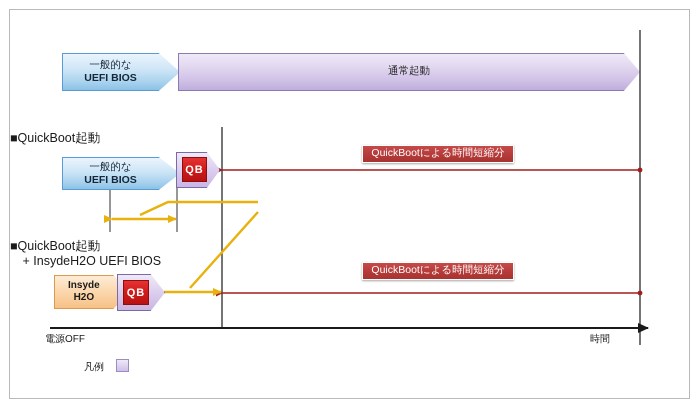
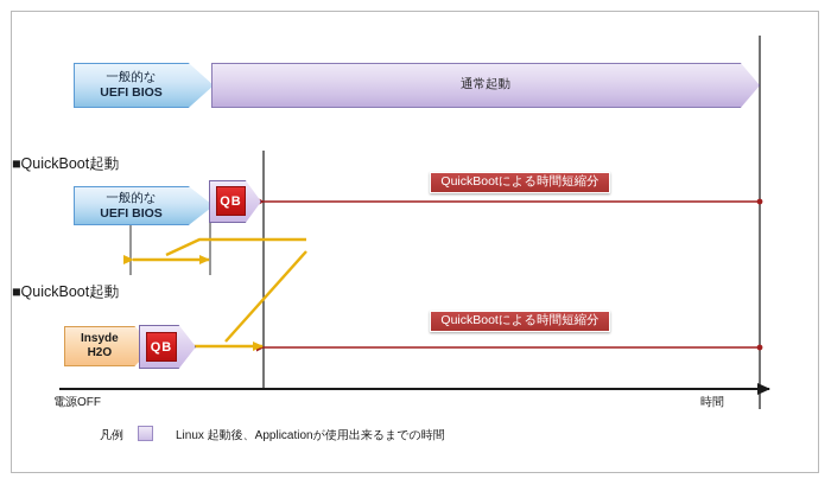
  一般的な
  UEFI BIOS
  通常起動
  ■QuickBoot起動
  一般的な
  UEFI BIOS
  QB
  QuickBootによる時間短縮分
  ■QuickBoot起動
- + InsydeH2O UEFI BIOS
  Insyde
  H2O
  QB
  QuickBootによる時間短縮分
  電源OFF
  時間
  凡例
+ Linux 起動後、Applicationが使用出来るまでの時間
